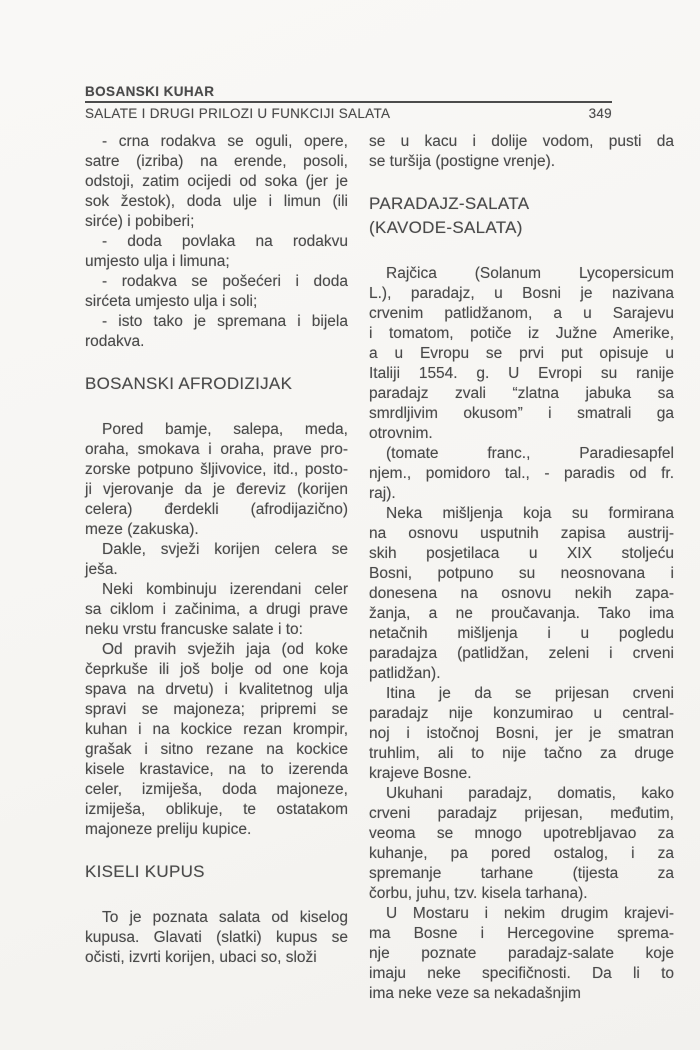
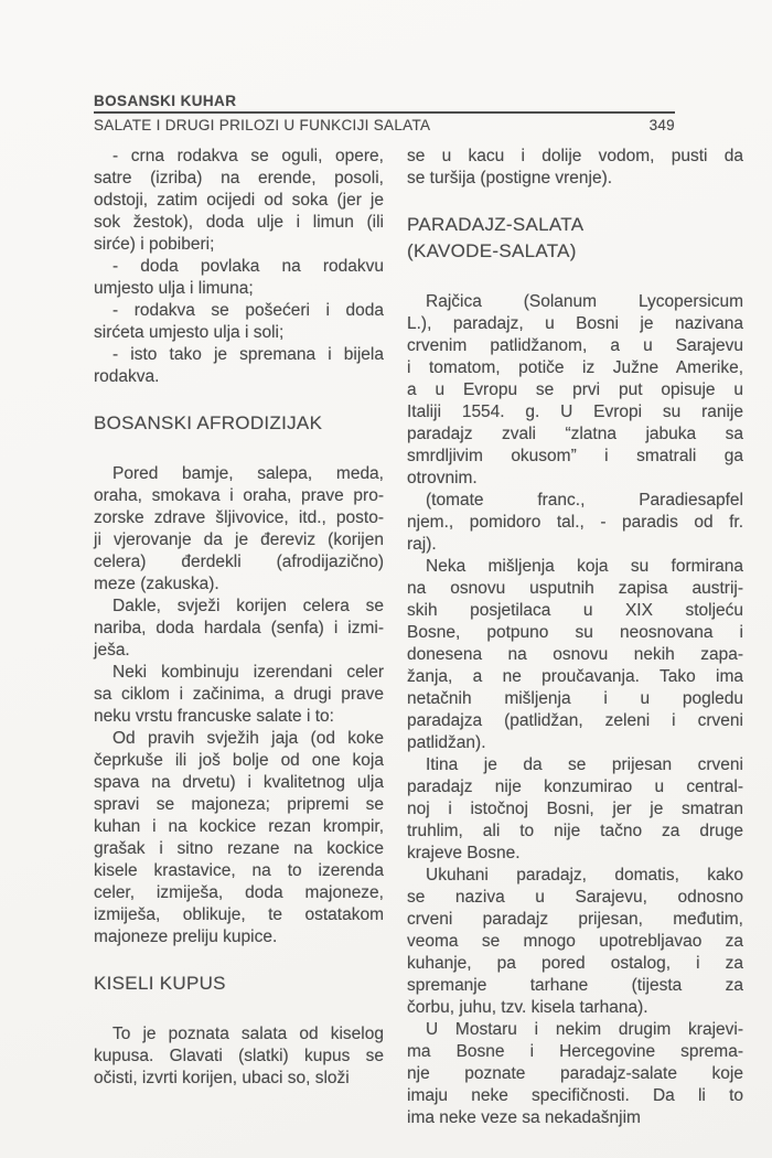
  BOSANSKI KUHAR
  SALATE I DRUGI PRILOZI U FUNKCIJI SALATA
  349
  - crna rodakva se oguli, opere,
  satre (izriba) na erende, posoli,
  odstoji, zatim ocijedi od soka (jer je
  sok žestok), doda ulje i limun (ili
  sirće) i pobiberi;
  - doda povlaka na rodakvu
  umjesto ulja i limuna;
  - rodakva se pošećeri i doda
  sirćeta umjesto ulja i soli;
  - isto tako je spremana i bijela
  rodakva.
  BOSANSKI AFRODIZIJAK
  Pored bamje, salepa, meda,
  oraha, smokava i oraha, prave pro-
- zorske potpuno šljivovice, itd., posto-
+ zorske zdrave šljivovice, itd., posto-
  ji vjerovanje da je đereviz (korijen
  celera) đerdekli (afrodijazično)
  meze (zakuska).
  Dakle, svježi korijen celera se
+ nariba, doda hardala (senfa) i izmi-
  ješa.
  Neki kombinuju izerendani celer
  sa ciklom i začinima, a drugi prave
  neku vrstu francuske salate i to:
  Od pravih svježih jaja (od koke
  čeprkuše ili još bolje od one koja
  spava na drvetu) i kvalitetnog ulja
  spravi se majoneza; pripremi se
  kuhan i na kockice rezan krompir,
  grašak i sitno rezane na kockice
  kisele krastavice, na to izerenda
  celer, izmiješa, doda majoneze,
  izmiješa, oblikuje, te ostatakom
  majoneze preliju kupice.
  KISELI KUPUS
  To je poznata salata od kiselog
  kupusa. Glavati (slatki) kupus se
  očisti, izvrti korijen, ubaci so, složi
  se u kacu i dolije vodom, pusti da
  se turšija (postigne vrenje).
  PARADAJZ-SALATA
  (KAVODE-SALATA)
  Rajčica (Solanum Lycopersicum
  L.), paradajz, u Bosni je nazivana
  crvenim patlidžanom, a u Sarajevu
  i tomatom, potiče iz Južne Amerike,
  a u Evropu se prvi put opisuje u
  Italiji 1554. g. U Evropi su ranije
  paradajz zvali “zlatna jabuka sa
  smrdljivim okusom” i smatrali ga
  otrovnim.
  (tomate franc., Paradiesapfel
  njem., pomidoro tal., - paradis od fr.
  raj).
  Neka mišljenja koja su formirana
  na osnovu usputnih zapisa austrij-
  skih posjetilaca u XIX stoljeću
- Bosni, potpuno su neosnovana i
+ Bosne, potpuno su neosnovana i
  donesena na osnovu nekih zapa-
  žanja, a ne proučavanja. Tako ima
  netačnih mišljenja i u pogledu
  paradajza (patlidžan, zeleni i crveni
  patlidžan).
  Itina je da se prijesan crveni
  paradajz nije konzumirao u central-
  noj i istočnoj Bosni, jer je smatran
  truhlim, ali to nije tačno za druge
  krajeve Bosne.
  Ukuhani paradajz, domatis, kako
+ se naziva u Sarajevu, odnosno
  crveni paradajz prijesan, međutim,
  veoma se mnogo upotrebljavao za
  kuhanje, pa pored ostalog, i za
  spremanje tarhane (tijesta za
  čorbu, juhu, tzv. kisela tarhana).
  U Mostaru i nekim drugim krajevi-
  ma Bosne i Hercegovine sprema-
  nje poznate paradajz-salate koje
  imaju neke specifičnosti. Da li to
  ima neke veze sa nekadašnjim
